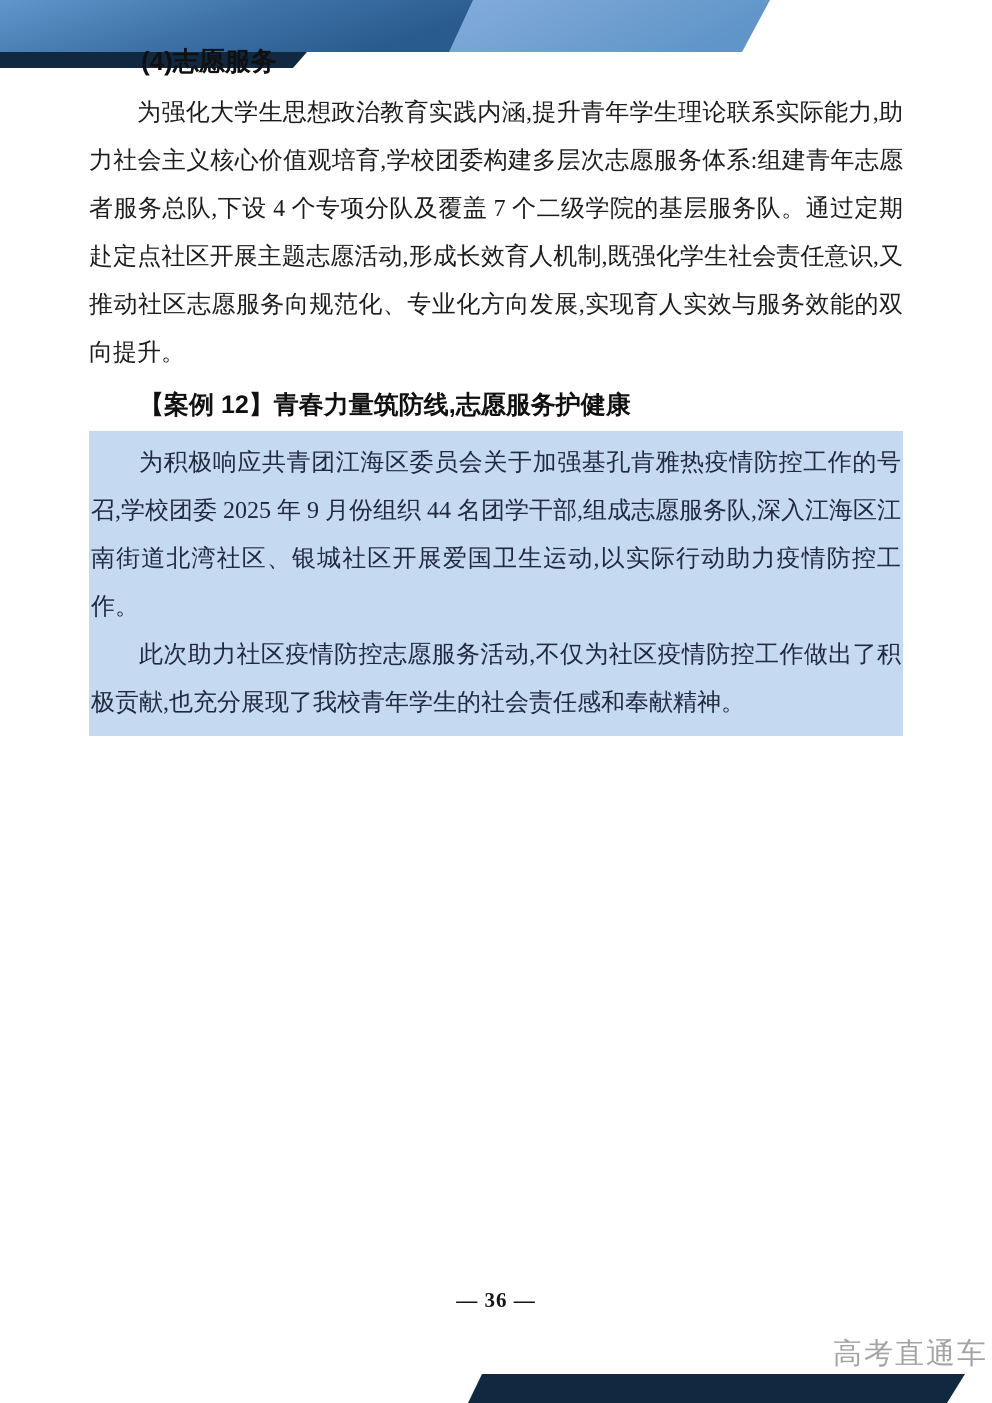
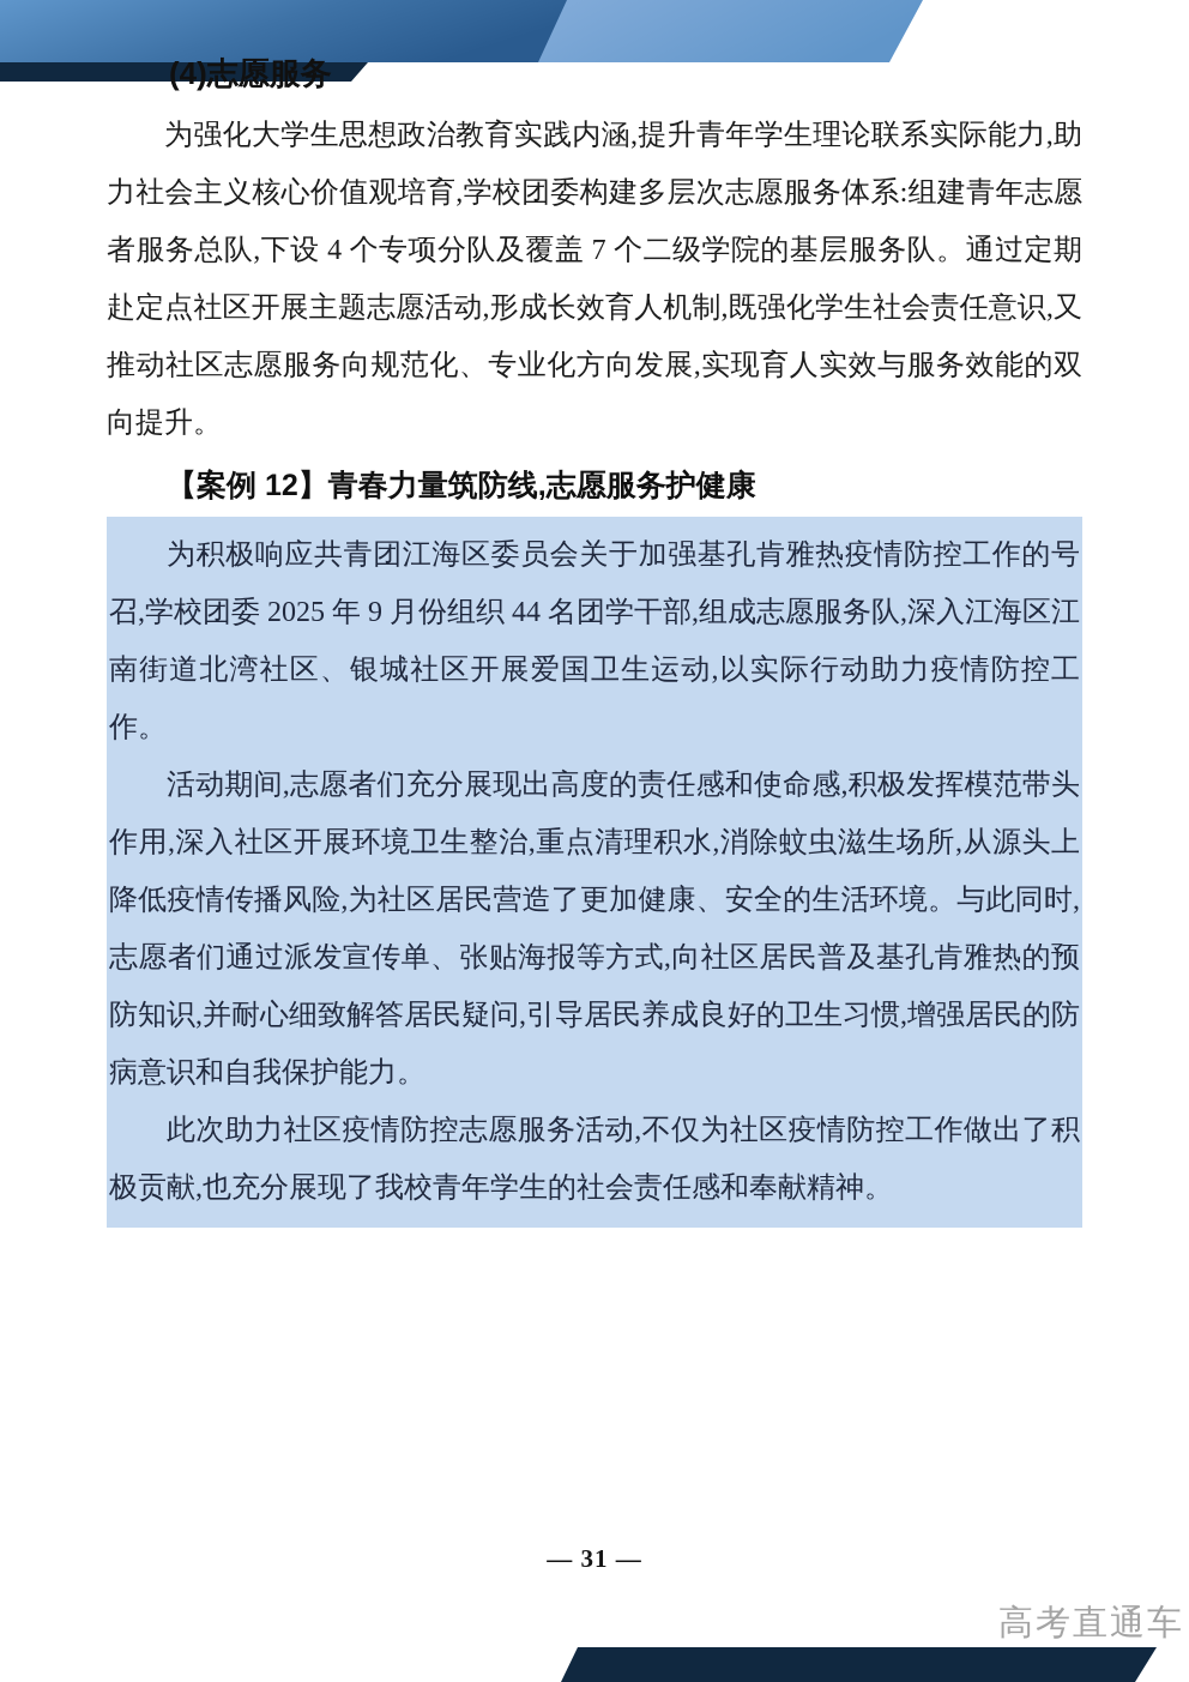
  (4)志愿服务
  为强化大学生思想政治教育实践内涵,提升青年学生理论联系实际能力,助力社会主义核心价值观培育,学校团委构建多层次志愿服务体系:组建青年志愿者服务总队,下设 4 个专项分队及覆盖 7 个二级学院的基层服务队。通过定期赴定点社区开展主题志愿活动,形成长效育人机制,既强化学生社会责任意识,又推动社区志愿服务向规范化、专业化方向发展,实现育人实效与服务效能的双向提升。
  【案例 12】青春力量筑防线,志愿服务护健康
  为积极响应共青团江海区委员会关于加强基孔肯雅热疫情防控工作的号召,学校团委 2025 年 9 月份组织 44 名团学干部,组成志愿服务队,深入江海区江南街道北湾社区、银城社区开展爱国卫生运动,以实际行动助力疫情防控工作。
+ 活动期间,志愿者们充分展现出高度的责任感和使命感,积极发挥模范带头作用,深入社区开展环境卫生整治,重点清理积水,消除蚊虫滋生场所,从源头上降低疫情传播风险,为社区居民营造了更加健康、安全的生活环境。与此同时,志愿者们通过派发宣传单、张贴海报等方式,向社区居民普及基孔肯雅热的预防知识,并耐心细致解答居民疑问,引导居民养成良好的卫生习惯,增强居民的防病意识和自我保护能力。
  此次助力社区疫情防控志愿服务活动,不仅为社区疫情防控工作做出了积极贡献,也充分展现了我校青年学生的社会责任感和奉献精神。
- — 36 —
+ — 31 —
  高考直通车
